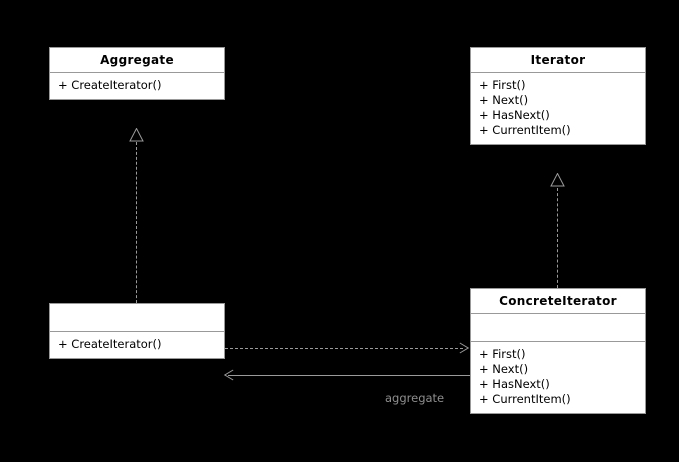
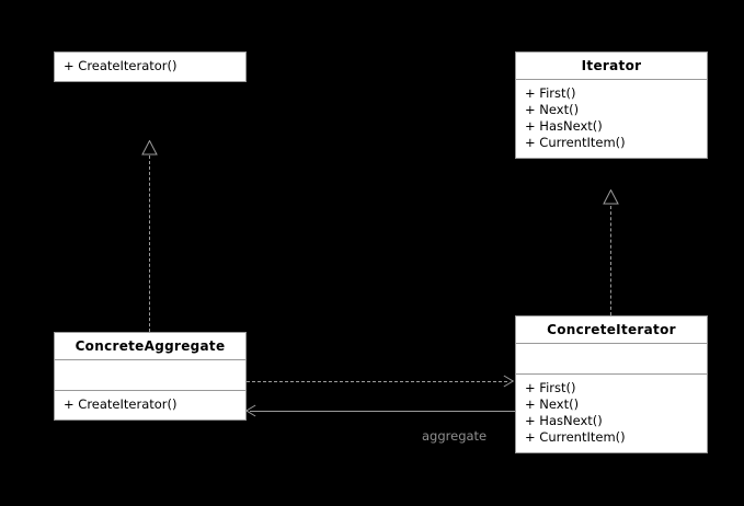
  aggregate
- Aggregate
  + CreateIterator()
  Iterator
  + First()
  + Next()
  + HasNext()
  + CurrentItem()
+ ConcreteAggregate
  + CreateIterator()
  ConcreteIterator
  + First()
  + Next()
  + HasNext()
  + CurrentItem()
